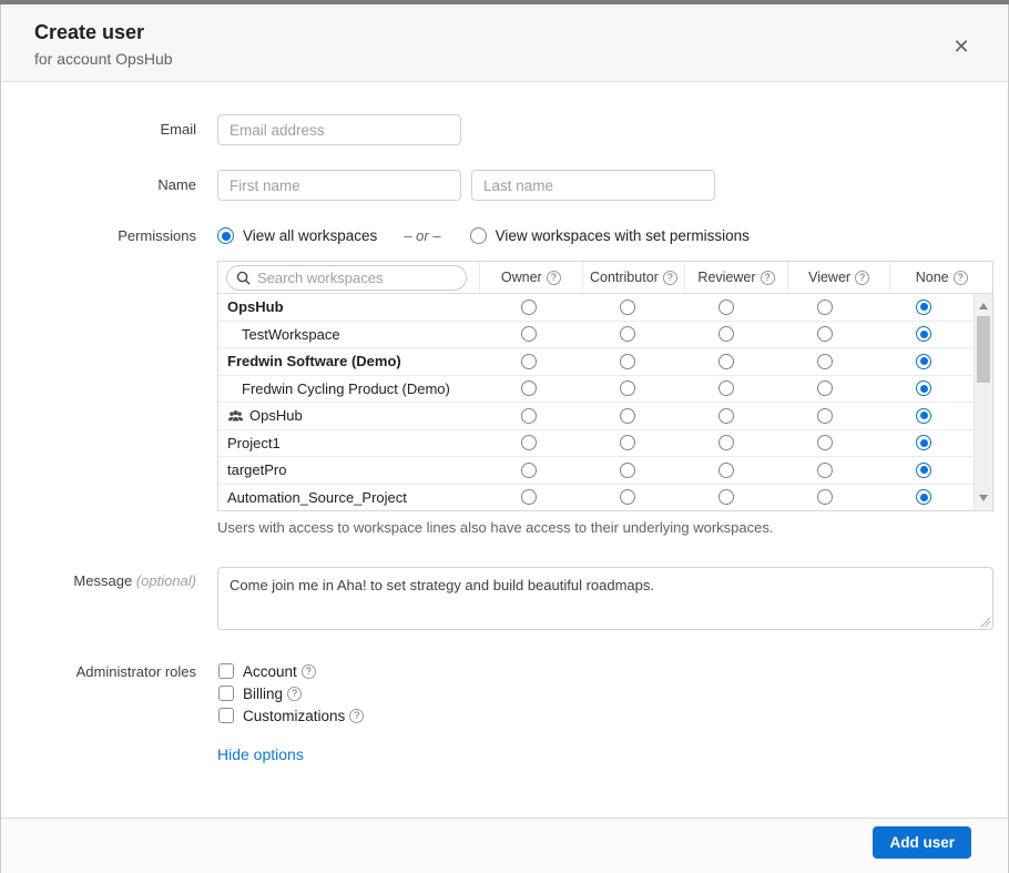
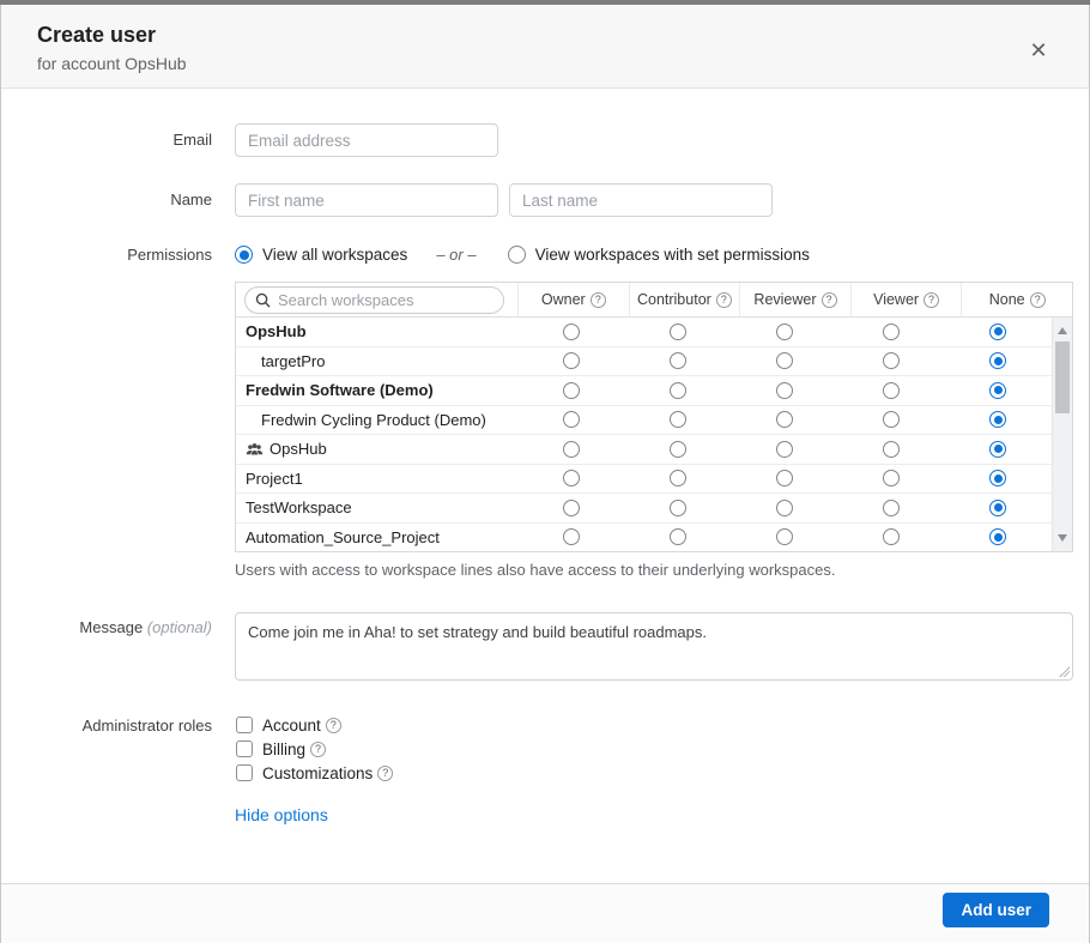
  Create user
  for account OpsHub
  ✕
  Email
  Email address
  Name
  First name
  Last name
  Permissions
  View all workspaces
  – or –
  View workspaces with set permissions
  Search workspaces
  Owner
  ?
  Contributor
  ?
  Reviewer
  ?
  Viewer
  ?
  None
  ?
  OpsHub
- TestWorkspace
+ targetPro
  Fredwin Software (Demo)
  Fredwin Cycling Product (Demo)
  OpsHub
  Project1
- targetPro
+ TestWorkspace
  Automation_Source_Project
  Users with access to workspace lines also have access to their underlying workspaces.
  Message (optional)
  Come join me in Aha! to set strategy and build beautiful roadmaps.
  Administrator roles
  Account
  ?
  Billing
  ?
  Customizations
  ?
  Hide options
  Add user
